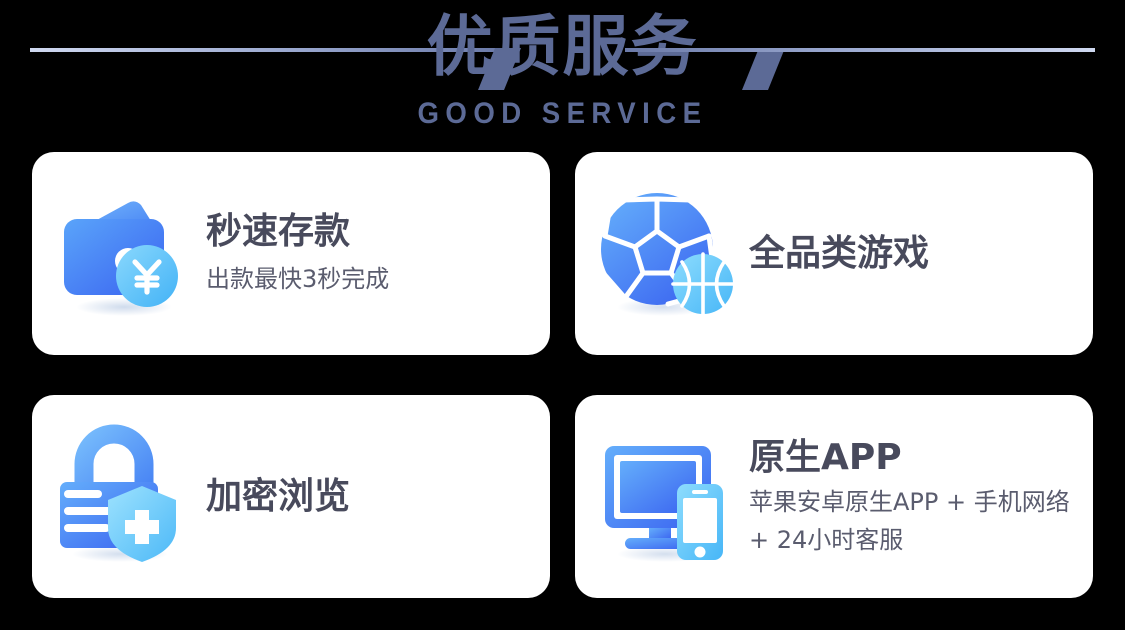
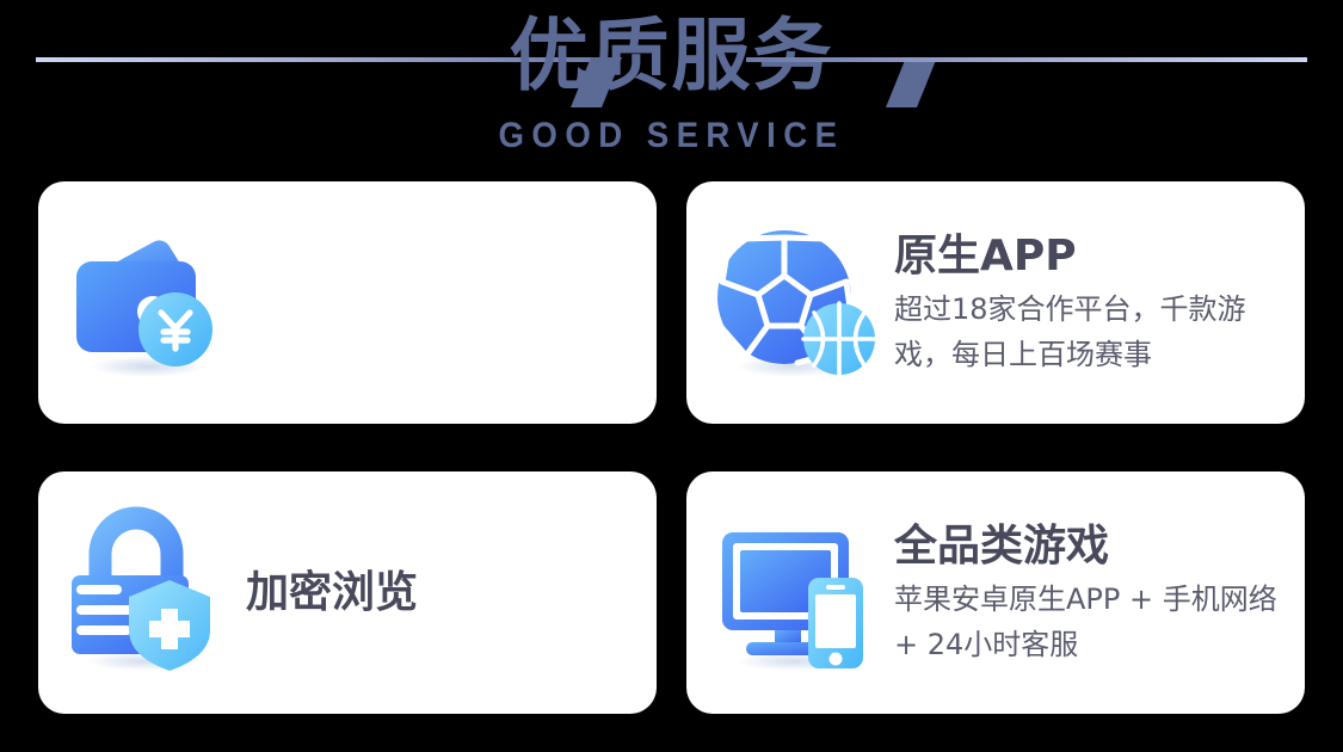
  优质服务
  GOOD SERVICE
- 秒速存款
- 出款最快3秒完成
- 全品类游戏
+ 原生APP
+ 超过18家合作平台，千款游戏，每日上百场赛事
  加密浏览
- 原生APP
+ 全品类游戏
  苹果安卓原生APP + 手机网络 + 24小时客服
